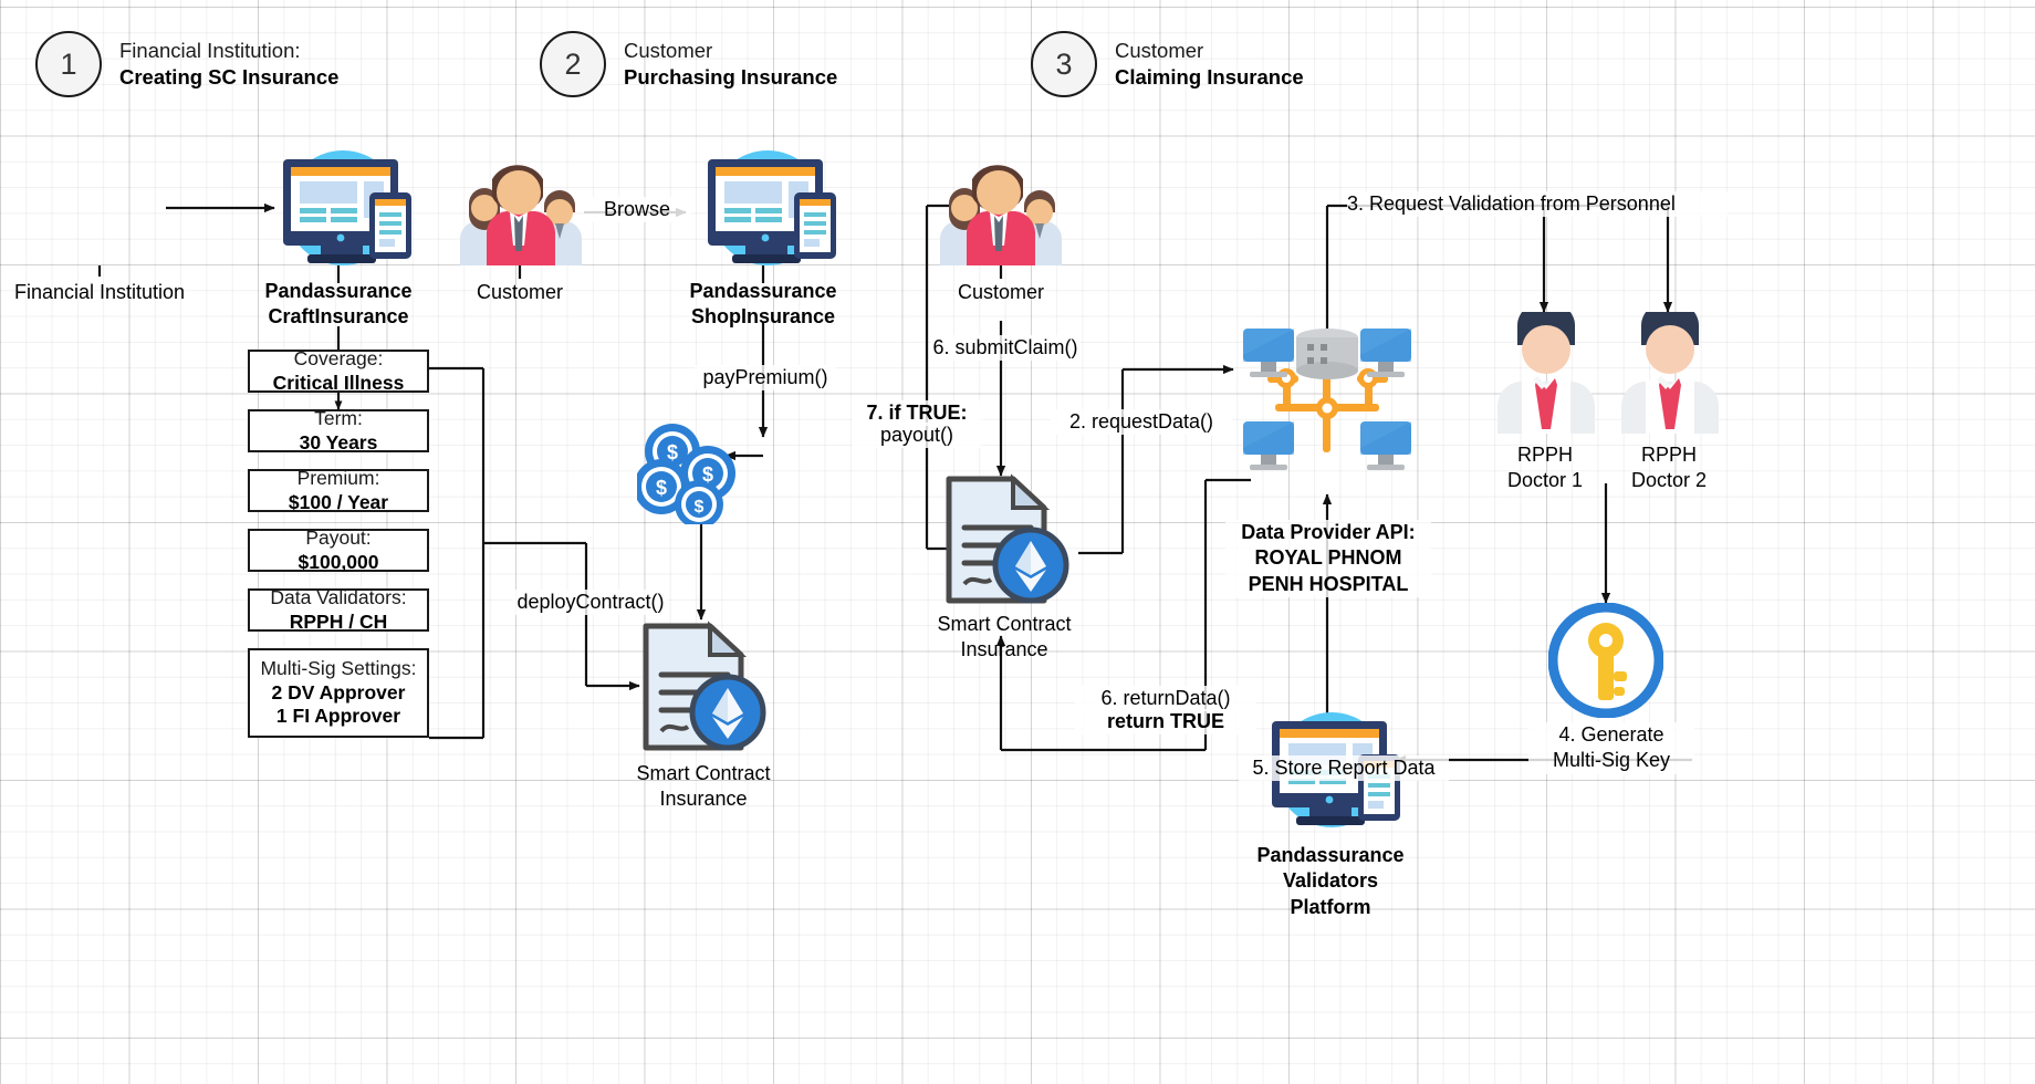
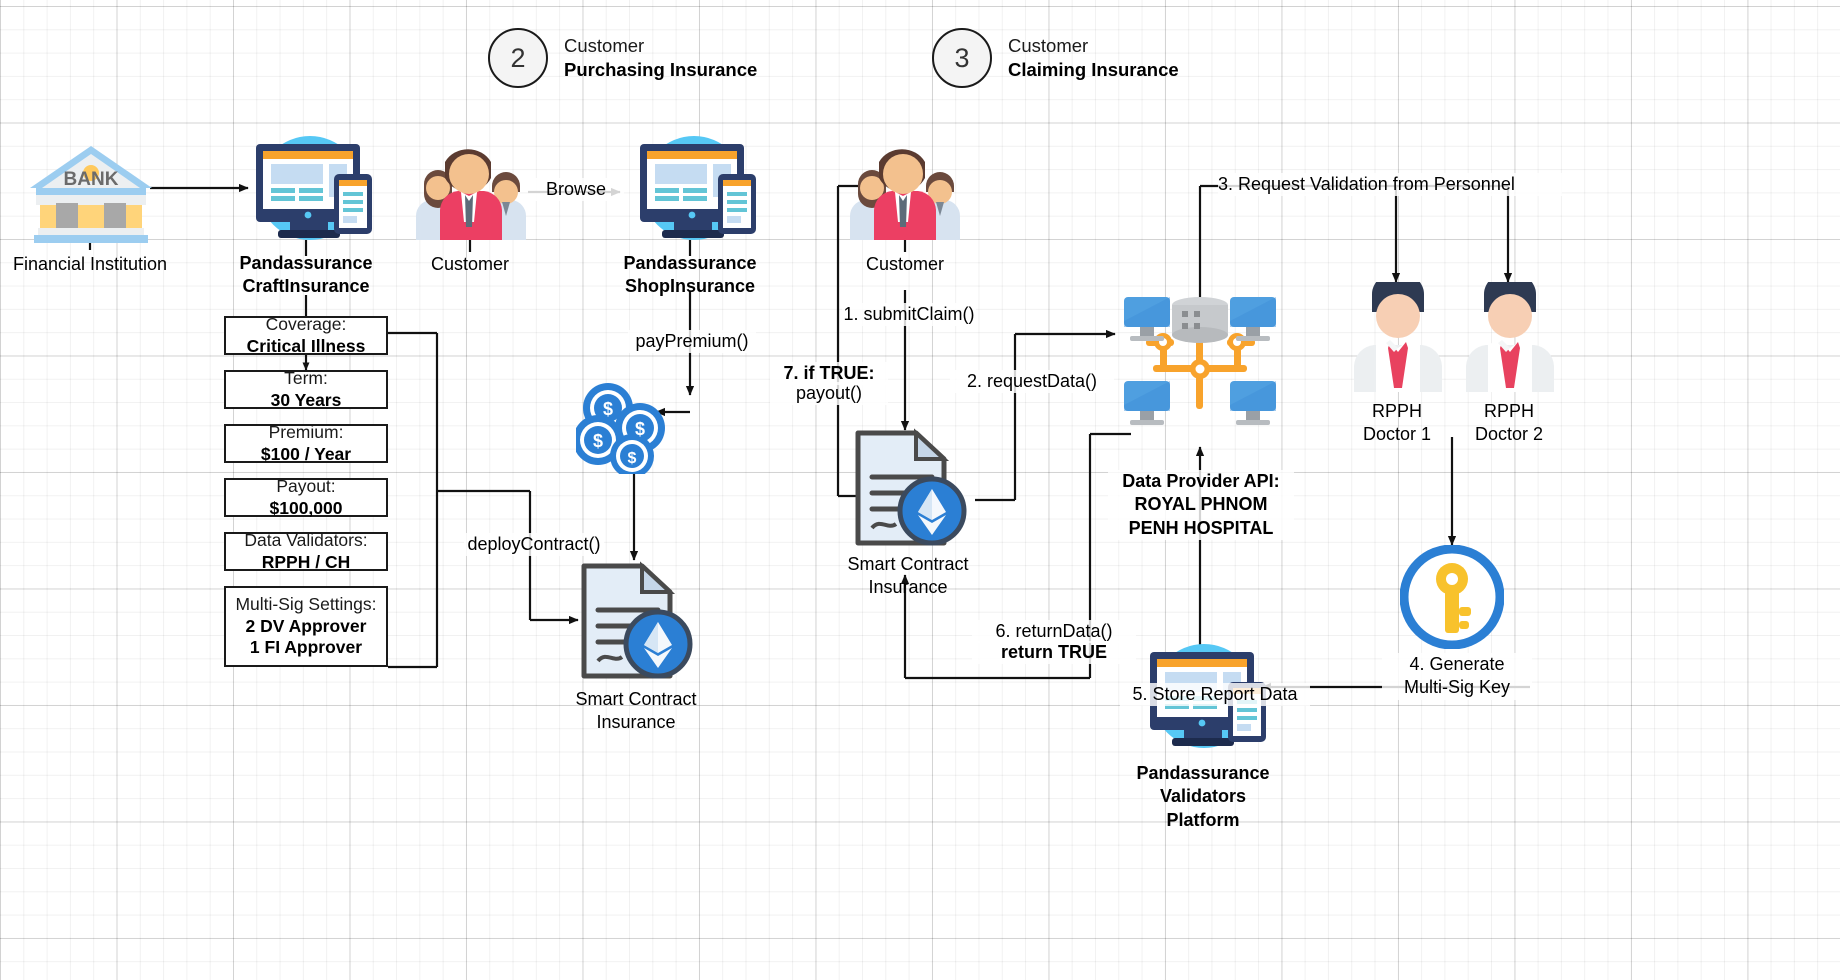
- 1
- Financial Institution:
- Creating SC Insurance
  2
  Customer
  Purchasing Insurance
  3
  Customer
  Claiming Insurance
+ BANK
  Financial Institution
  Pandassurance
  CraftInsurance
  Coverage:
  Critical Illness
  Term:
  30 Years
  Premium:
  $100 / Year
  Payout:
  $100,000
  Data Validators:
  RPPH / CH
  Multi-Sig Settings:
  2 DV Approver
  1 FI Approver
  Customer
  Browse
  Pandassurance
  ShopInsurance
  payPremium()
  $
  $
  $
  $
  Smart Contract
  Insurance
  deployContract()
  Customer
- 6. submitClaim()
+ 1. submitClaim()
  7. if TRUE:
  payout()
  Smart Contract
  Insurance
  Data Provider API:
  ROYAL PHNOM
  PENH HOSPITAL
  2. requestData()
  3. Request Validation from Personnel
  RPPH
  Doctor 1
  RPPH
  Doctor 2
  4. Generate
  Multi-Sig Key
  Pandassurance
  Validators
  Platform
  5. Store Report Data
  6. returnData()
  return TRUE
